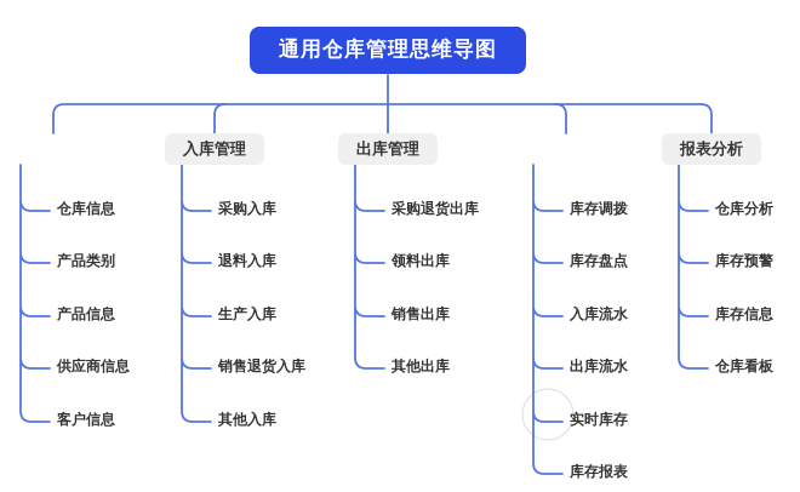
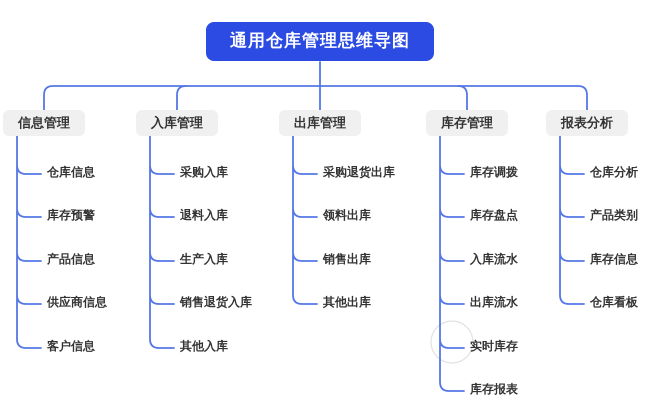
  通用仓库管理思维导图
+ 信息管理
  入库管理
  出库管理
+ 库存管理
  报表分析
  仓库信息
- 产品类别
+ 库存预警
  产品信息
  供应商信息
  客户信息
  采购入库
  退料入库
  生产入库
  销售退货入库
  其他入库
  采购退货出库
  领料出库
  销售出库
  其他出库
  库存调拨
  库存盘点
  入库流水
  出库流水
  实时库存
  库存报表
  仓库分析
- 库存预警
+ 产品类别
  库存信息
  仓库看板
